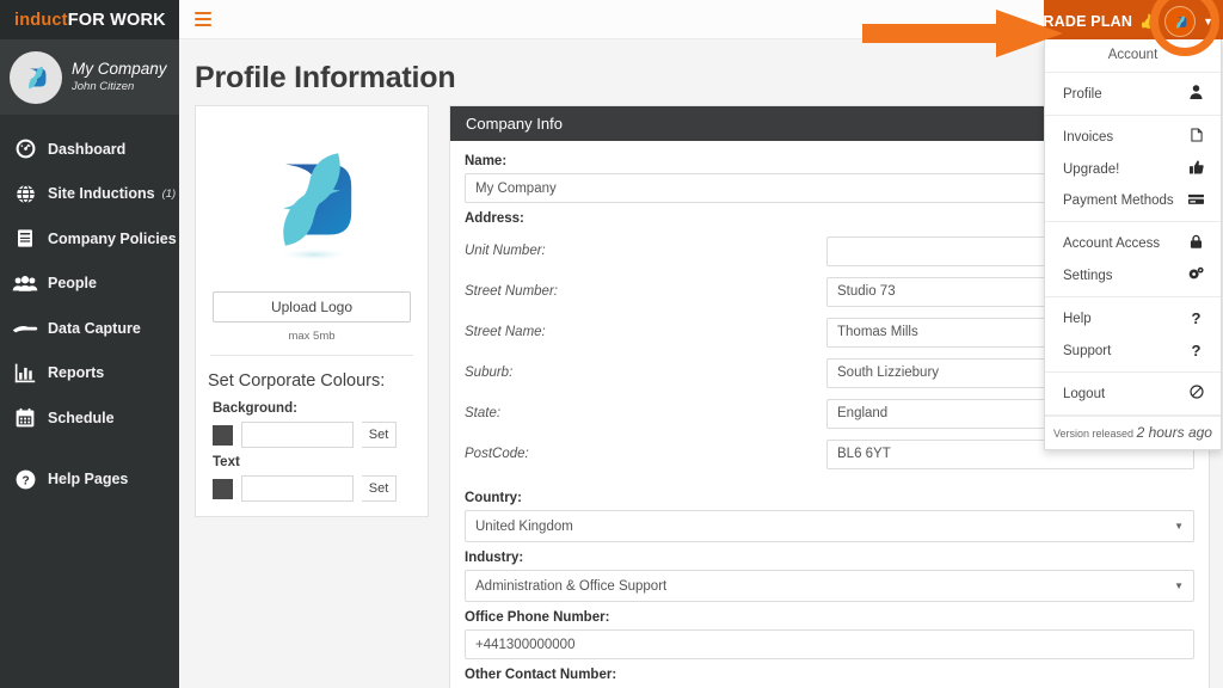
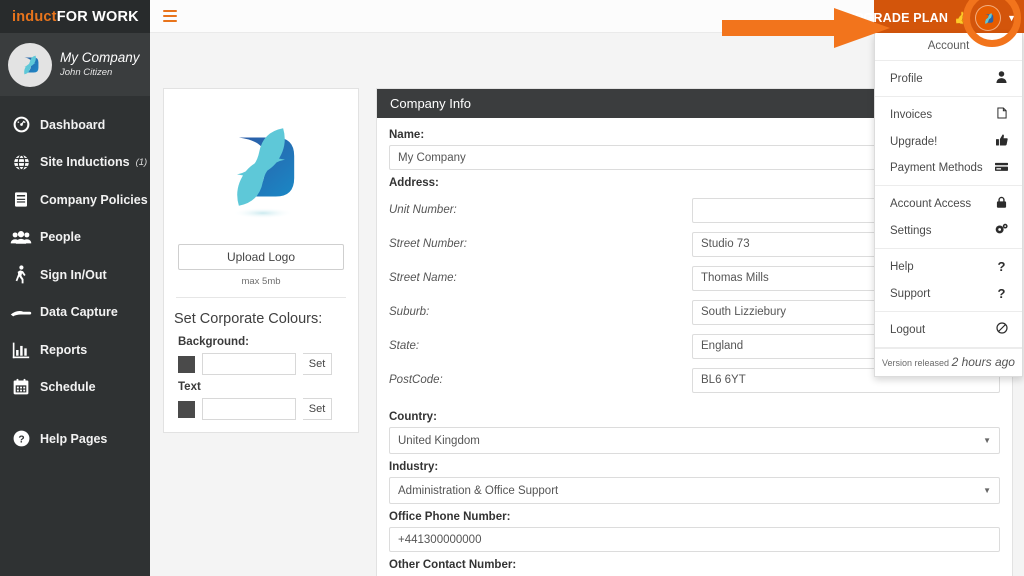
  inductFOR WORK
  My Company
  John Citizen
  Dashboard
  Site Inductions
  (1)
  Company Policies
  People
+ Sign In/Out
  Data Capture
  Reports
  Schedule
  ?
  Help Pages
  GRADE PLAN
  👍
  ▼
- Profile Information
  Upload Logo
  max 5mb
  Set Corporate Colours:
  Background:
  Set
  Text
  Set
  Company Info
  Name:
  My Company
  Address:
  Unit Number:
  Street Number:
  Studio 73
  Street Name:
  Thomas Mills
  Suburb:
  South Lizziebury
  State:
  England
  PostCode:
  BL6 6YT
  Country:
  United Kingdom
  ▼
  Industry:
  Administration & Office Support
  ▼
  Office Phone Number:
  +441300000000
  Other Contact Number:
  Account
  Profile
  Invoices
  Upgrade!
  Payment Methods
  Account Access
  Settings
  Help
  ?
  Support
  ?
  Logout
  Version released 2 hours ago
